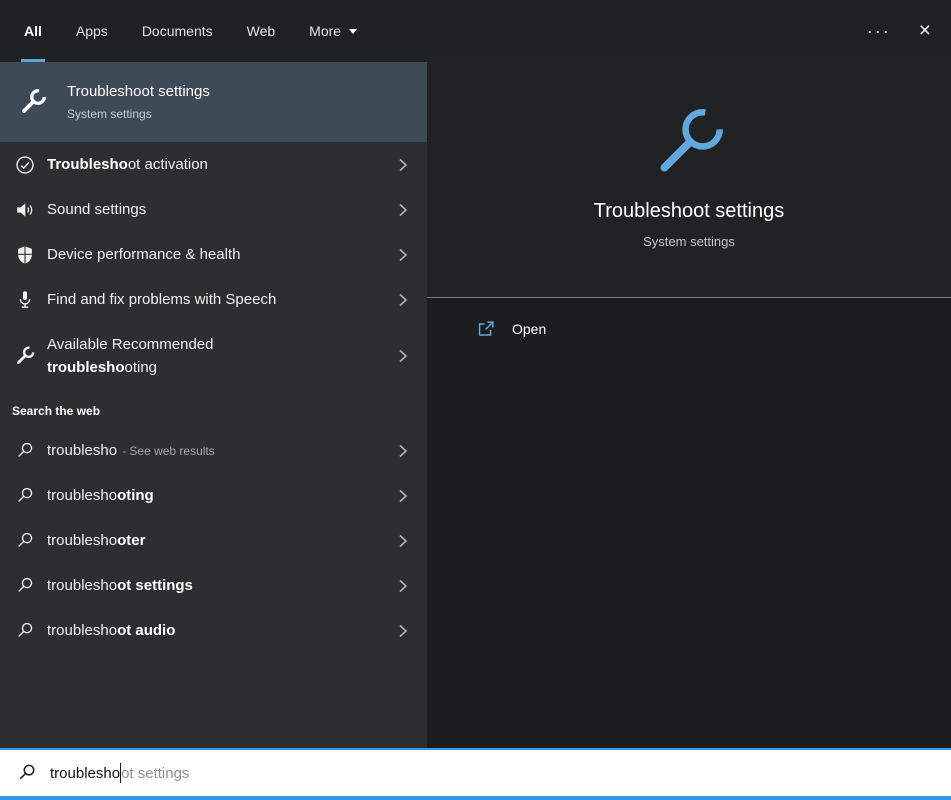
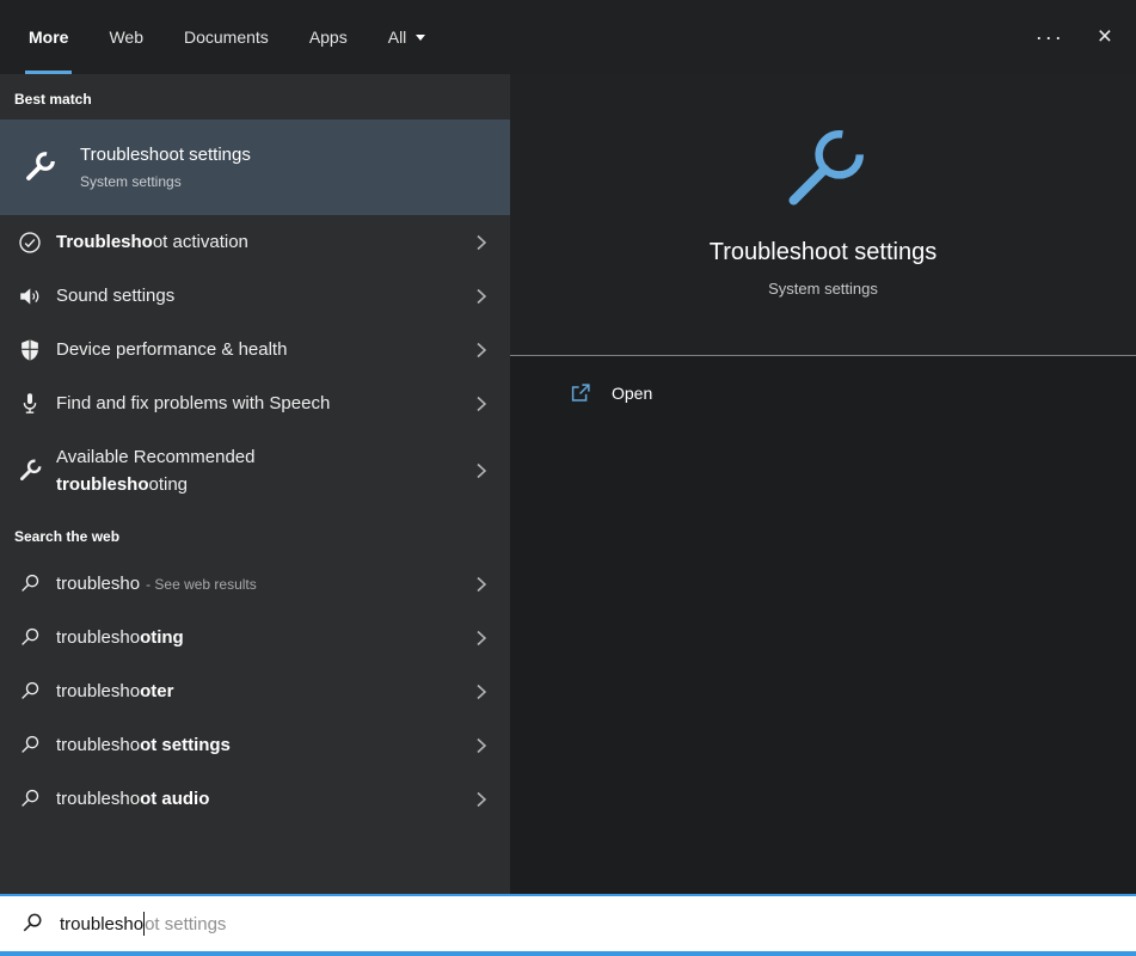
- All
+ More
- Apps
+ Web
  Documents
- Web
+ Apps
- More
+ All
  ···
  ×
+ Best match
  Troubleshoot settings
  System settings
  Troubleshoot activation
  Sound settings
  Device performance & health
  Find and fix problems with Speech
  Available Recommended
  troubleshooting
  Search the web
  troublesho - See web results
  troubleshooting
  troubleshooter
  troubleshoot settings
  troubleshoot audio
  Troubleshoot settings
  System settings
  Open
  troublesho
  ot settings
